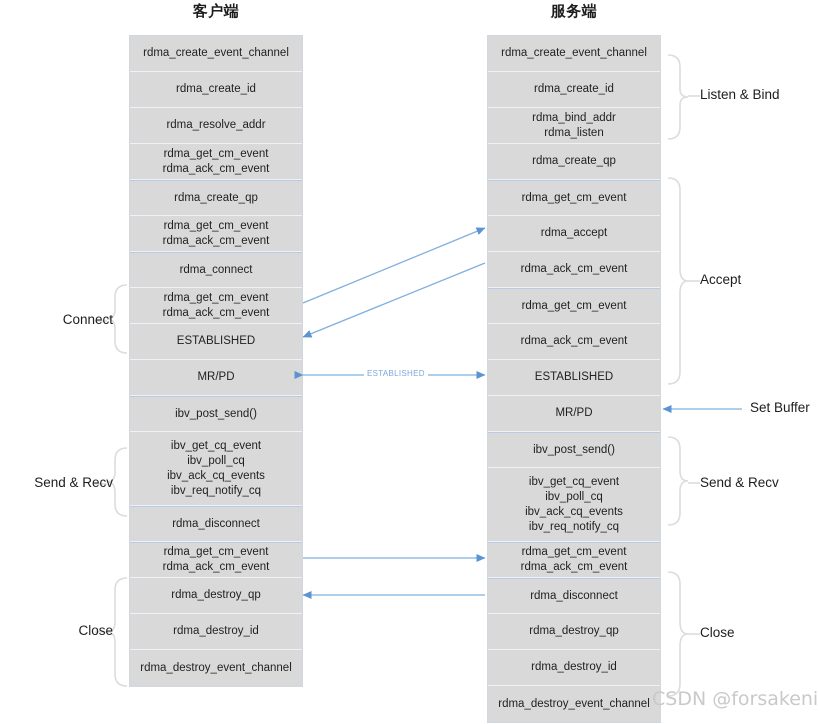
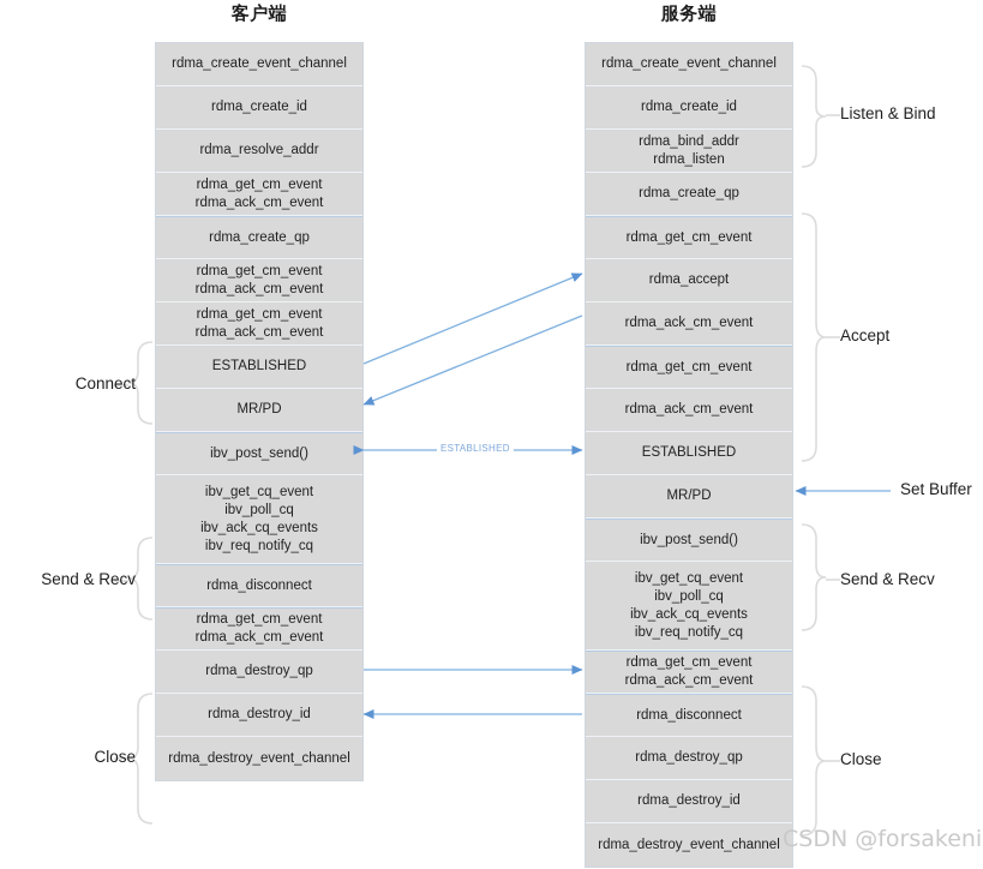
  客户端
  服务端
  rdma_create_event_channel
  rdma_create_id
  rdma_resolve_addr
  rdma_get_cm_event
  rdma_ack_cm_event
  rdma_create_qp
  rdma_get_cm_event
  rdma_ack_cm_event
- rdma_connect
  rdma_get_cm_event
  rdma_ack_cm_event
  ESTABLISHED
  MR/PD
  ibv_post_send()
  ibv_get_cq_event
  ibv_poll_cq
  ibv_ack_cq_events
  ibv_req_notify_cq
  rdma_disconnect
  rdma_get_cm_event
  rdma_ack_cm_event
  rdma_destroy_qp
  rdma_destroy_id
  rdma_destroy_event_channel
  rdma_create_event_channel
  rdma_create_id
  rdma_bind_addr
  rdma_listen
  rdma_create_qp
  rdma_get_cm_event
  rdma_accept
  rdma_ack_cm_event
  rdma_get_cm_event
  rdma_ack_cm_event
  ESTABLISHED
  MR/PD
  ibv_post_send()
  ibv_get_cq_event
  ibv_poll_cq
  ibv_ack_cq_events
  ibv_req_notify_cq
  rdma_get_cm_event
  rdma_ack_cm_event
  rdma_disconnect
  rdma_destroy_qp
  rdma_destroy_id
  rdma_destroy_event_channel
  ESTABLISHED
  Set Buffer
  Listen & Bind
  Accept
  Send & Recv
  Close
  Connect
  Send & Recv
  Close
  CSDN @forsakeni
